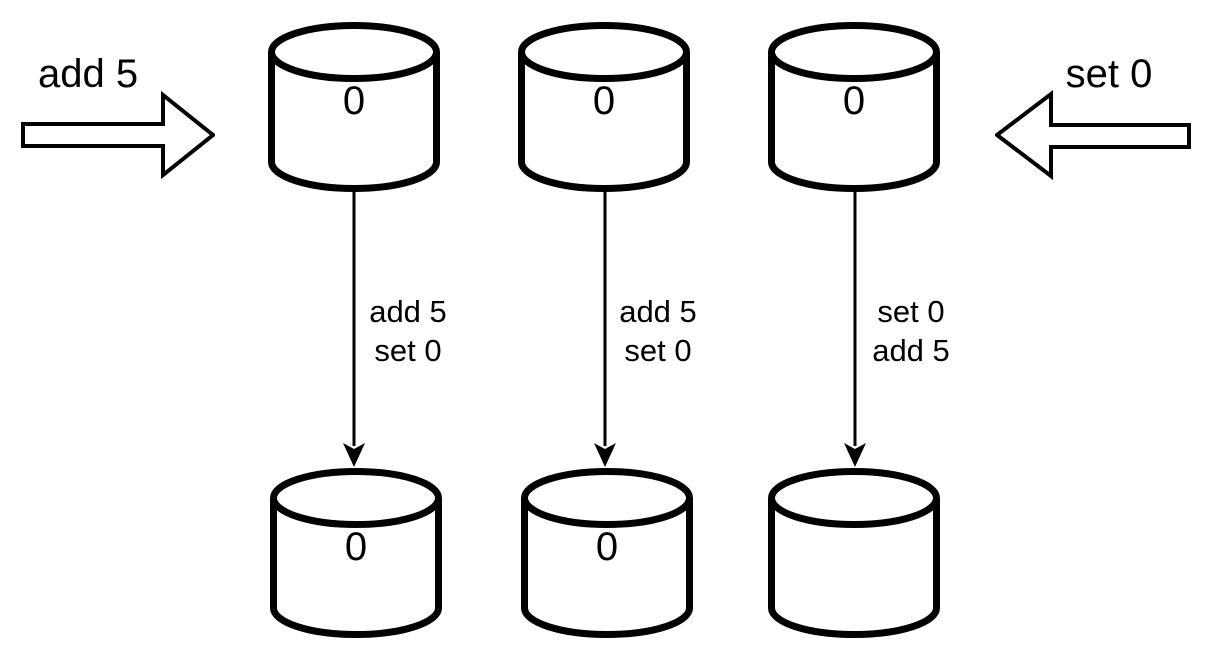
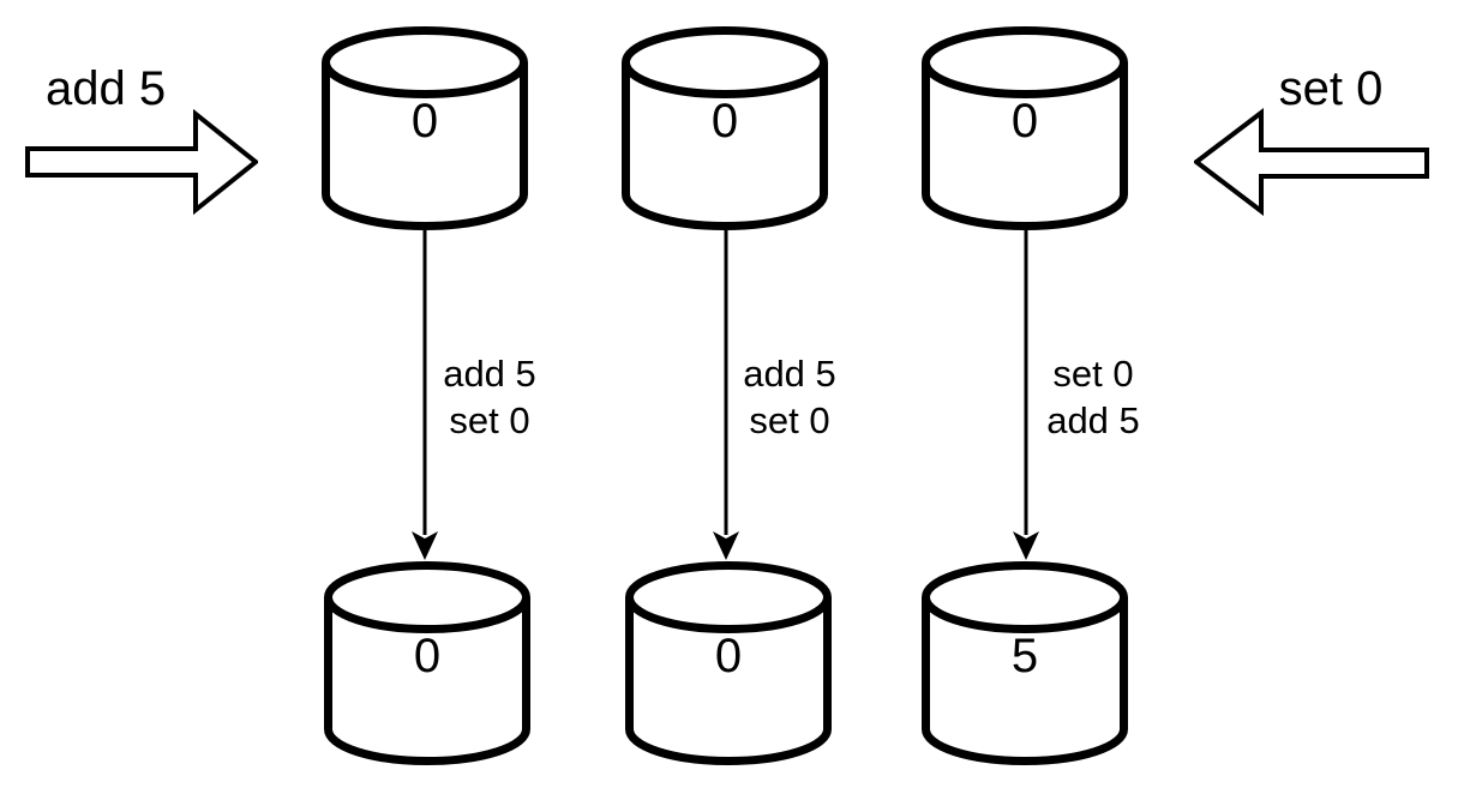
  add 5
  set 0
  0
  0
  0
  add 5
  set 0
  add 5
  set 0
  set 0
  add 5
  0
  0
+ 5
